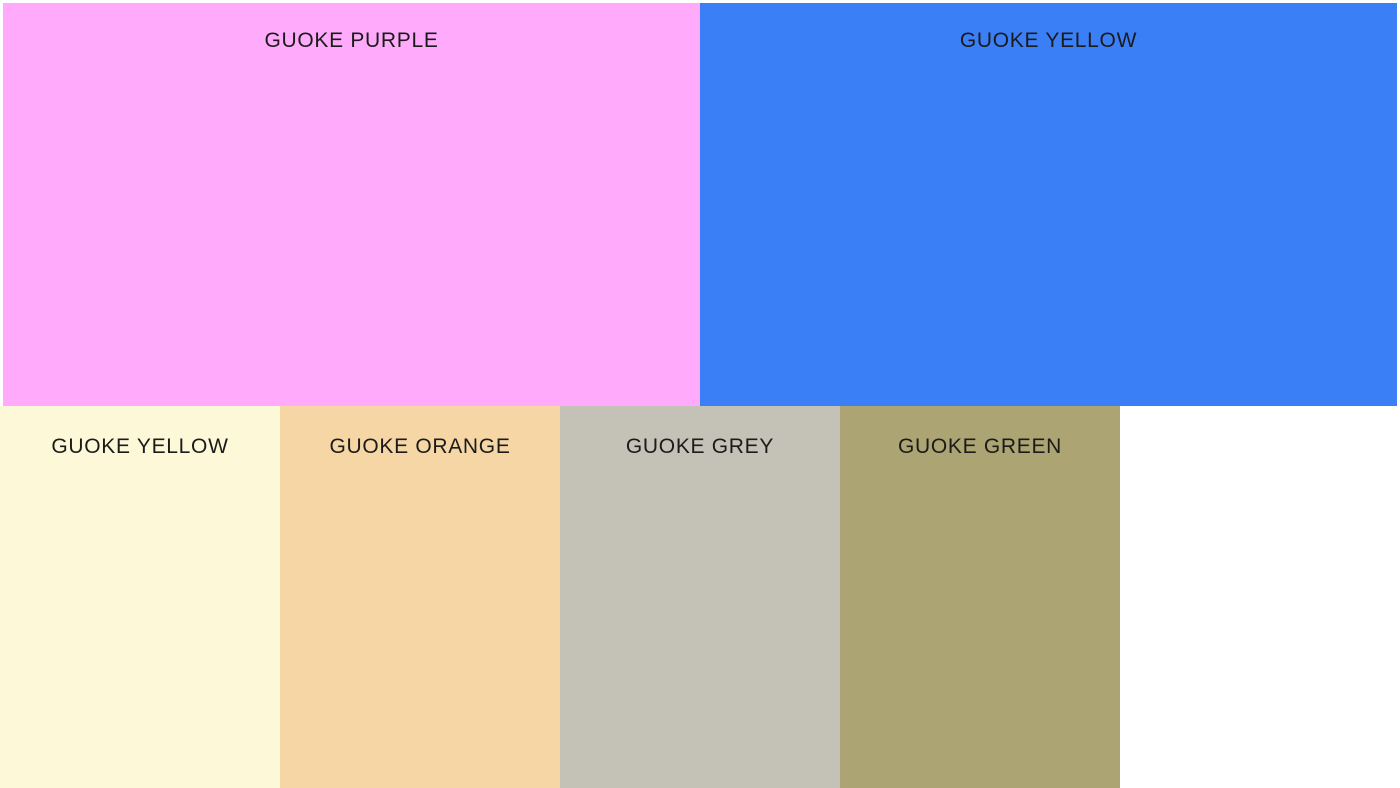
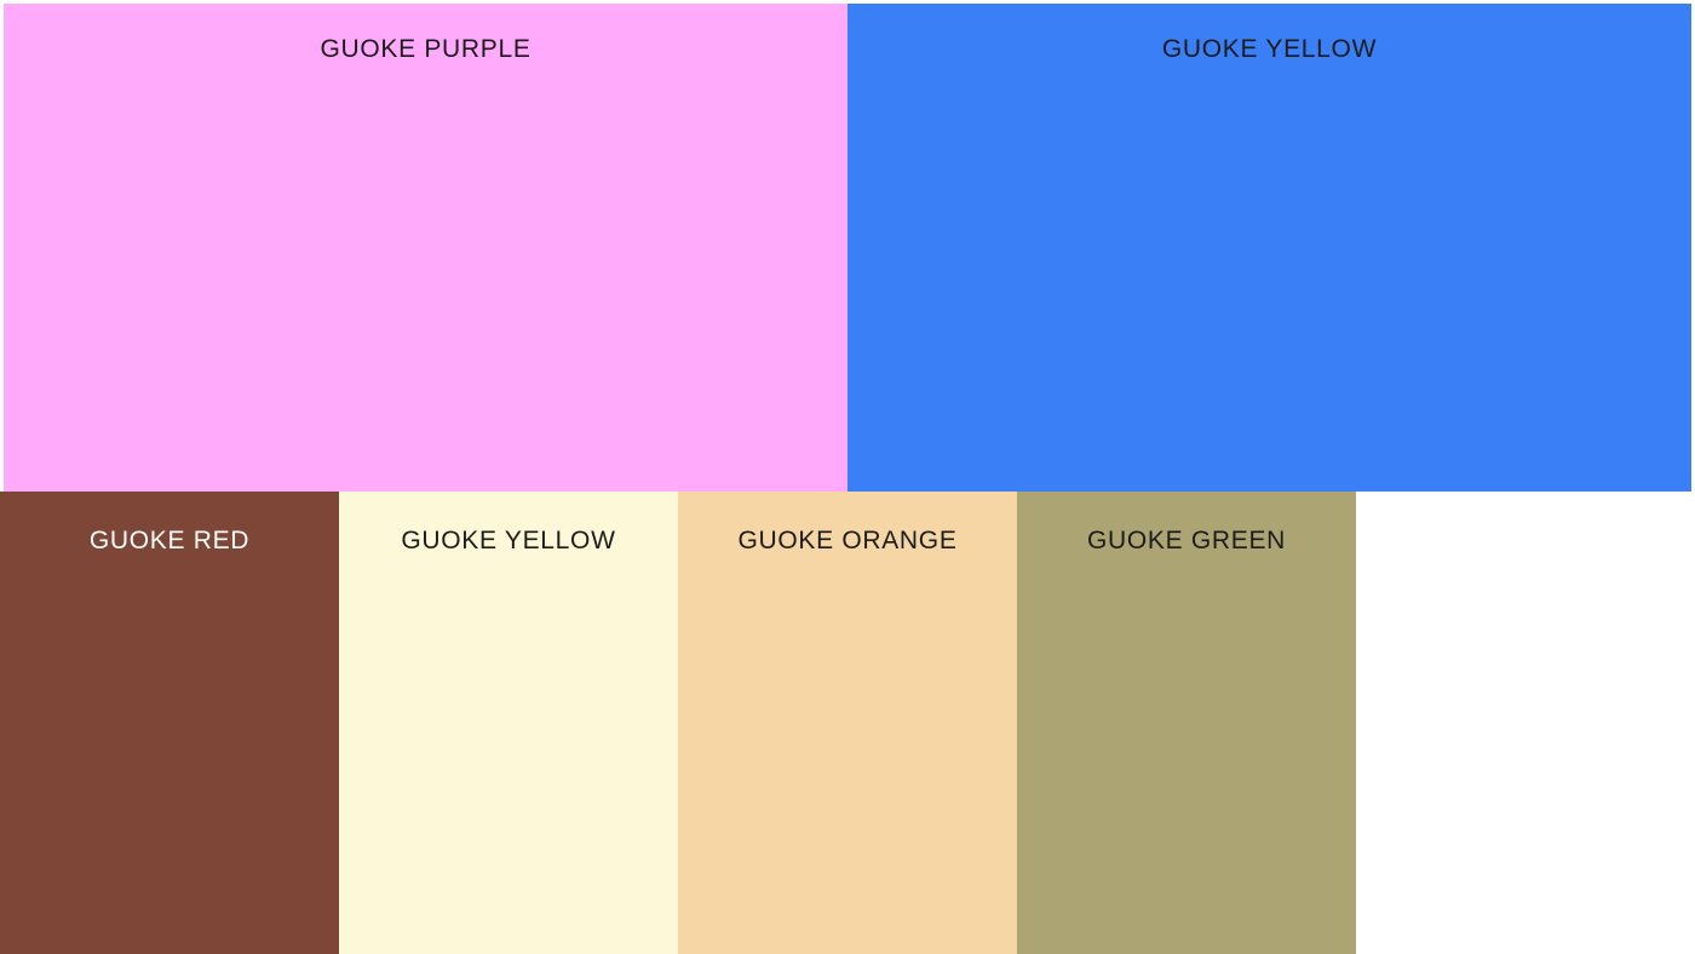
  GUOKE PURPLE
  GUOKE YELLOW
+ GUOKE RED
  GUOKE YELLOW
  GUOKE ORANGE
- GUOKE GREY
  GUOKE GREEN
